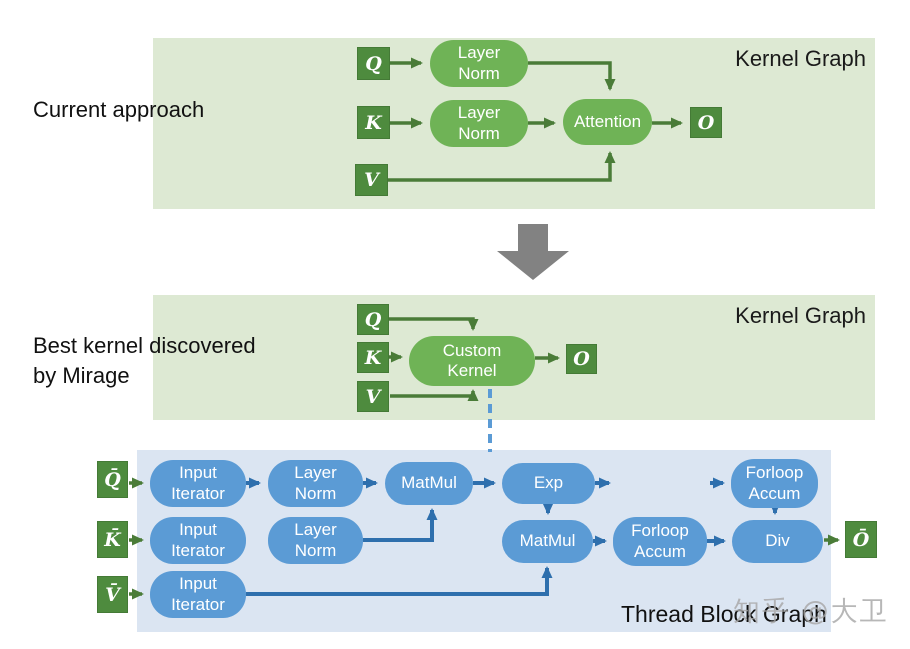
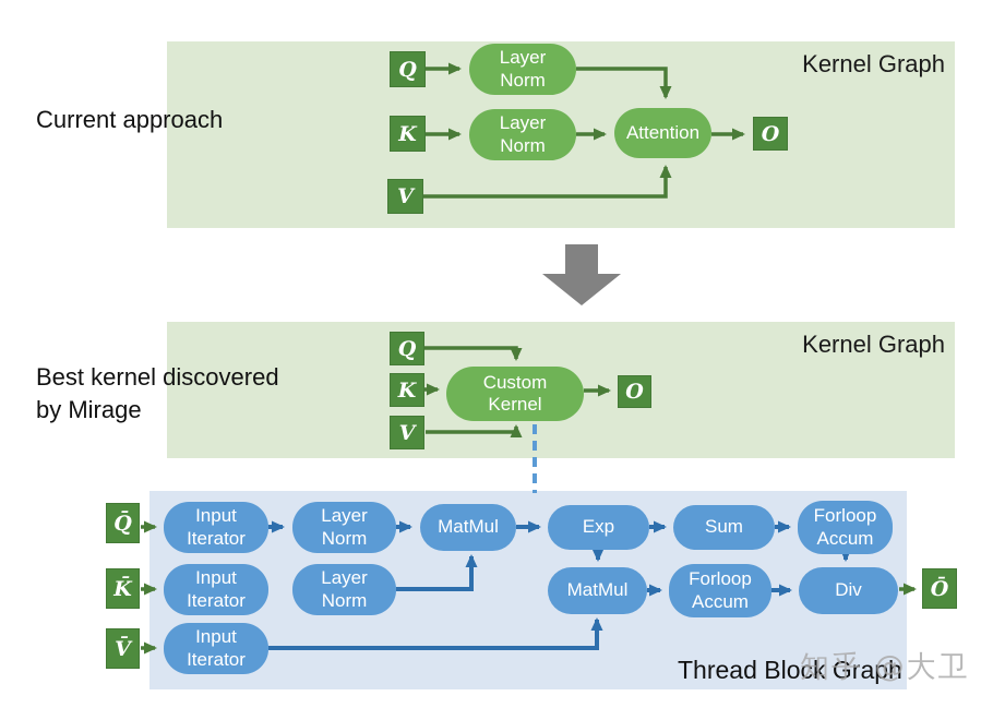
  Current approach
  Best kernel discovered
  by Mirage
  Kernel Graph
  Kernel Graph
  Thread Block Graph
  Q
  Layer
  Norm
  K
  Layer
  Norm
  Attention
  O
  V
  Q
  K
  V
  Custom
  Kernel
  O
  Q̄
  K̄
  V̄
  Ō
  Input
  Iterator
  Layer
  Norm
  MatMul
  Exp
+ Sum
  Forloop
  Accum
  Input
  Iterator
  Layer
  Norm
  MatMul
  Forloop
  Accum
  Div
  Input
  Iterator
  知乎 @大卫
